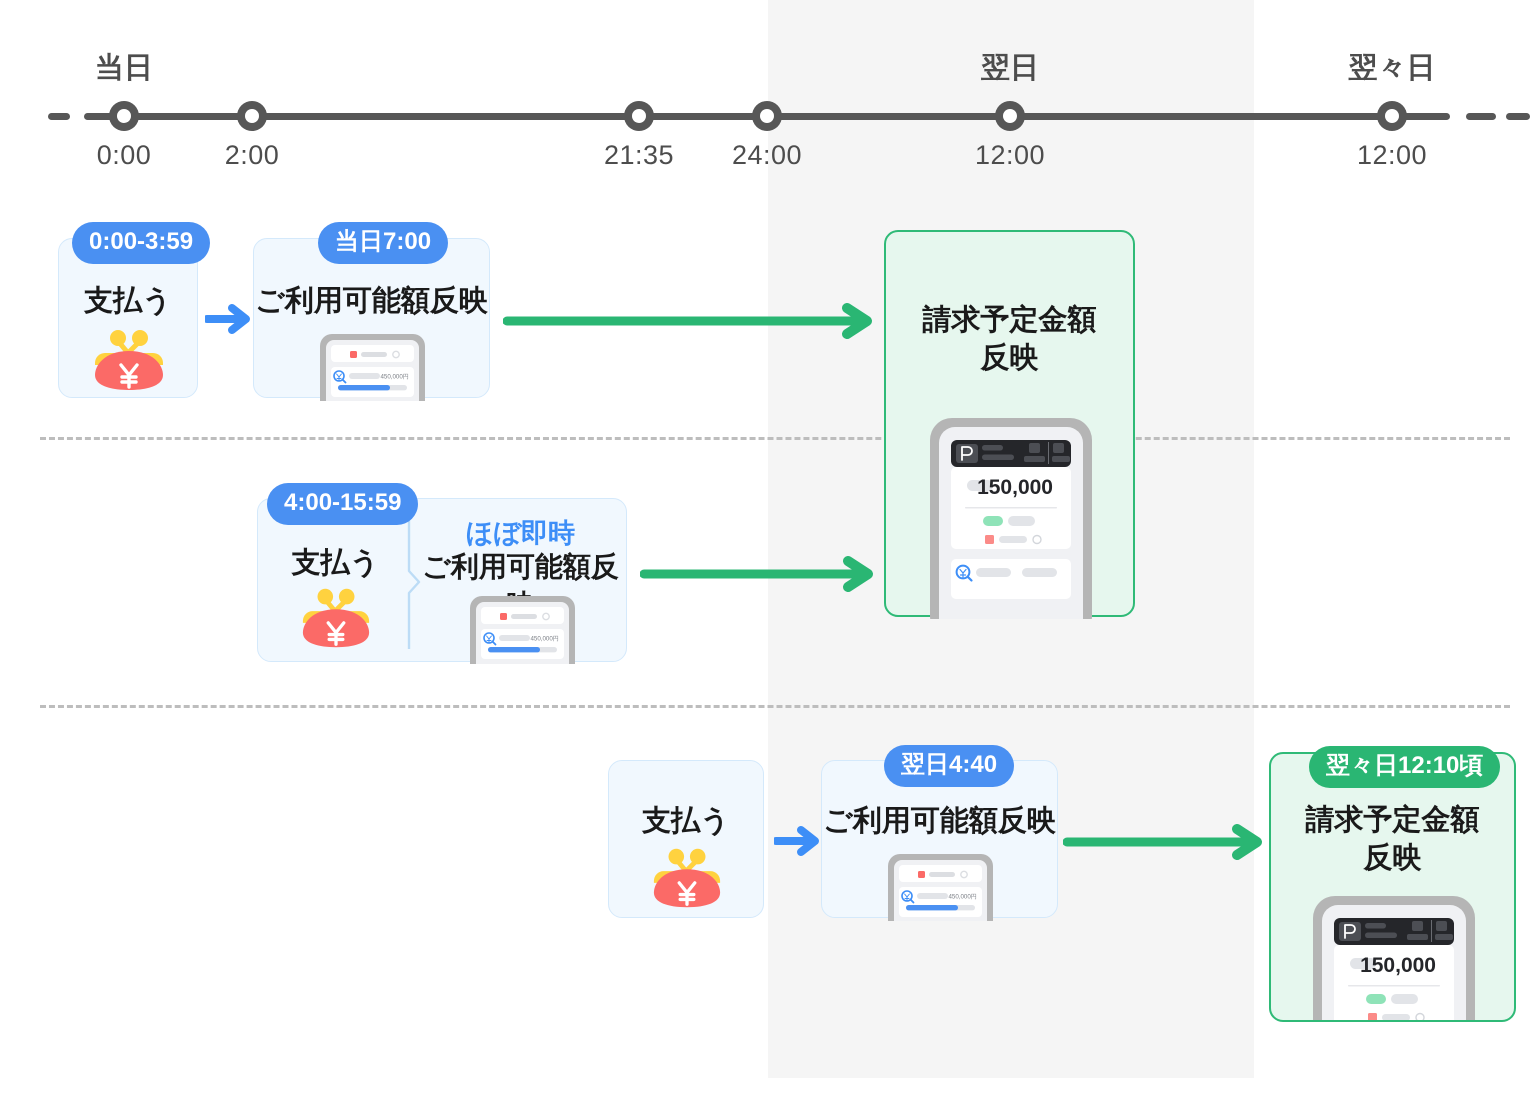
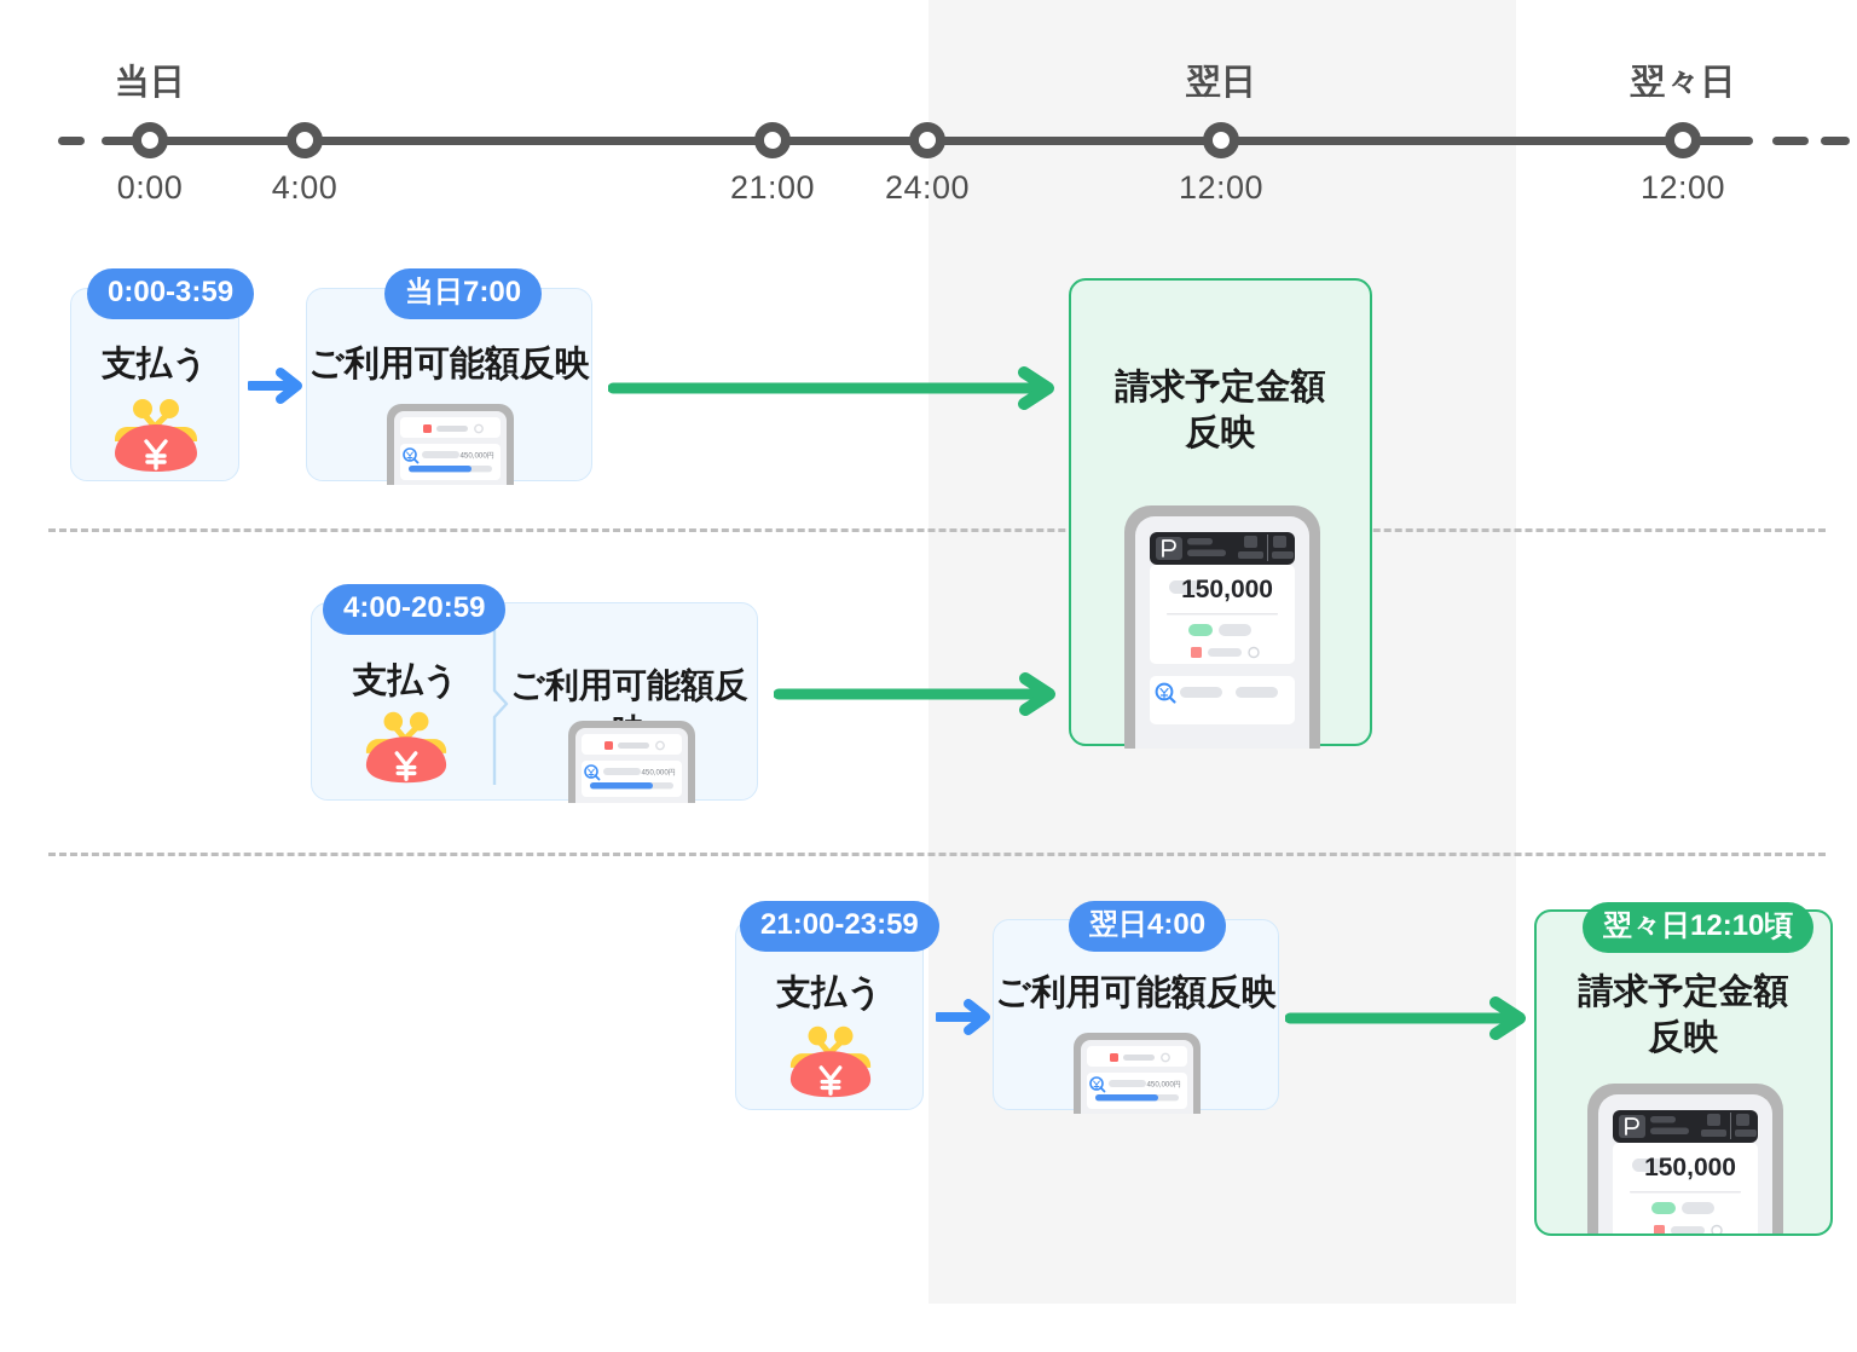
  当日
  翌日
  翌々日
  0:00
- 2:00
+ 4:00
- 21:35
+ 21:00
  24:00
  12:00
  12:00
  支払う
  0:00-3:59
  ご利用可能額反映
  当日7:00
  請求予定金額
  反映
  150,000
  支払う
- ほぼ即時
  ご利用可能額反
- 4:00-15:59
+ 4:00-20:59
  支払う
+ 21:00-23:59
  ご利用可能額反映
- 翌日4:40
+ 翌日4:00
  請求予定金額
  反映
  150,000
  翌々日12:10頃
